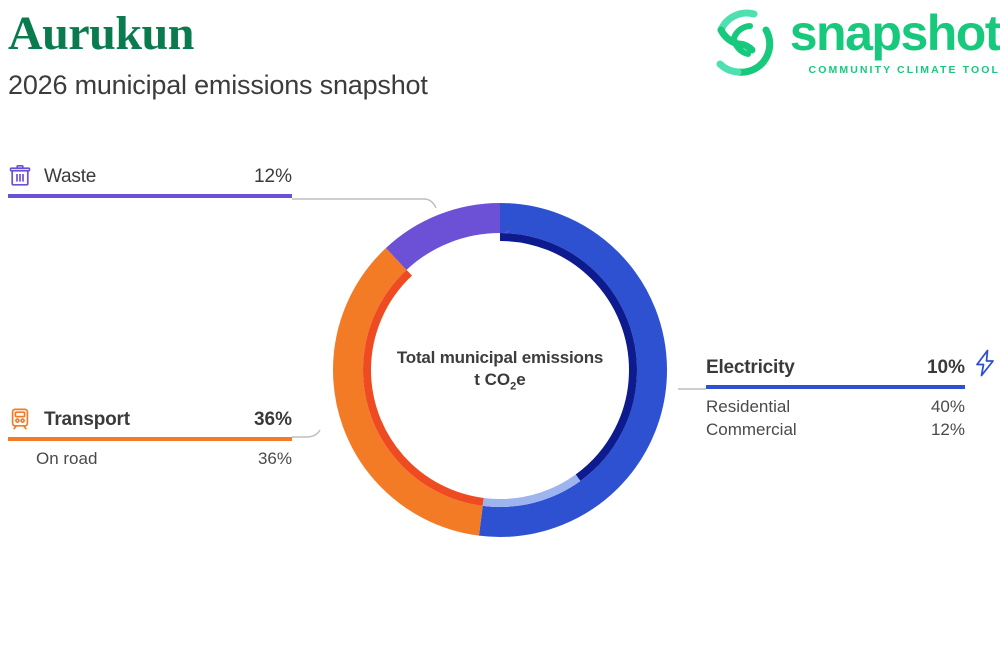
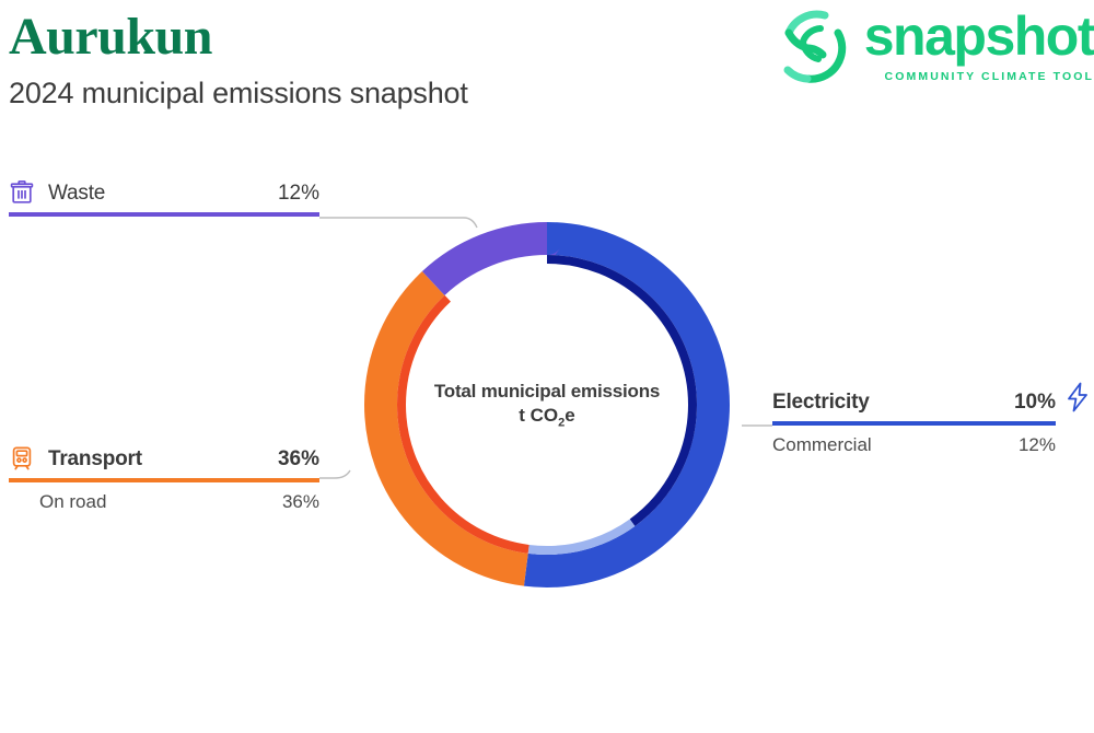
  Aurukun
- 2026 municipal emissions snapshot
+ 2024 municipal emissions snapshot
  snapshot
  COMMUNITY CLIMATE TOOL
  Total municipal emissions
  t CO2e
  Waste
  12%
  Transport
  36%
  On road
  36%
  Electricity
  10%
- Residential
- 40%
  Commercial
  12%
